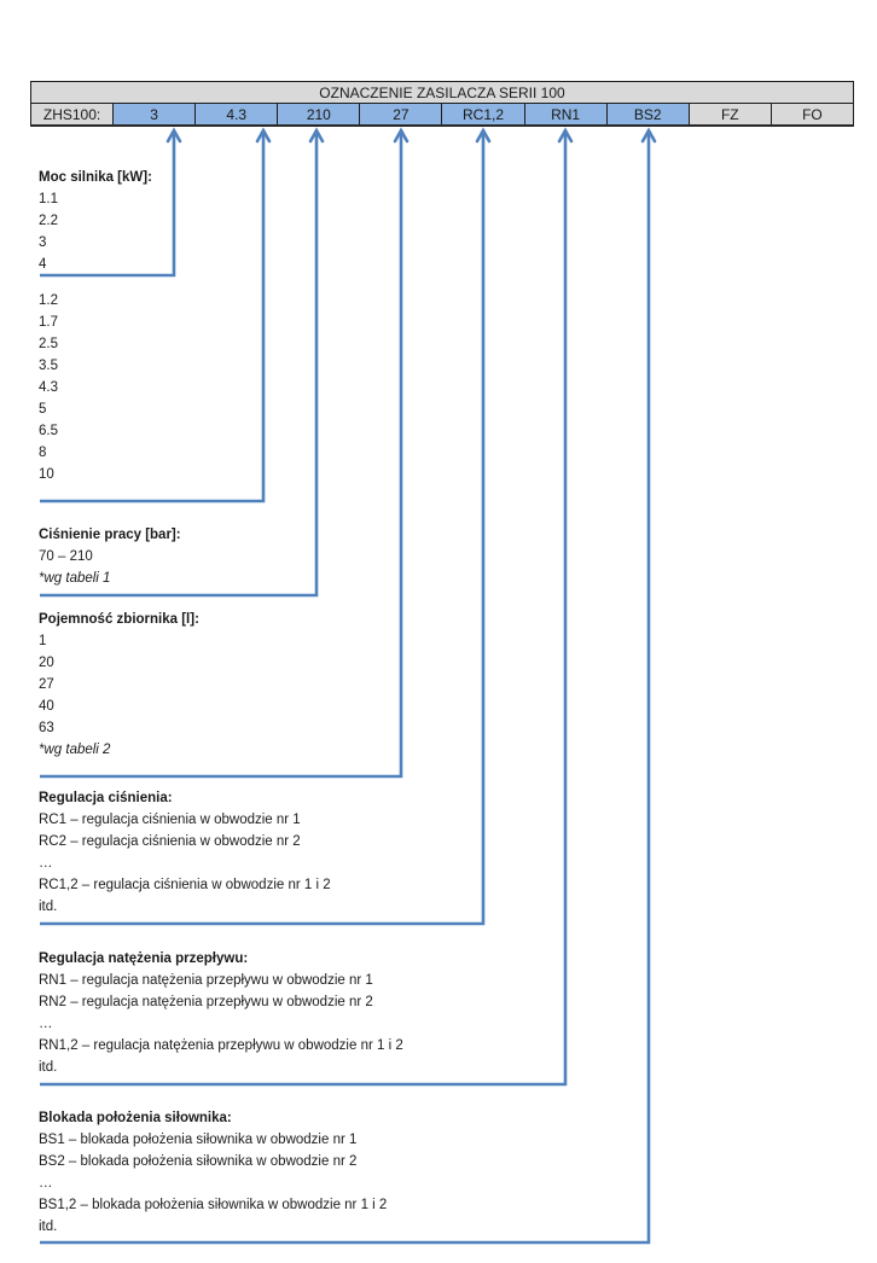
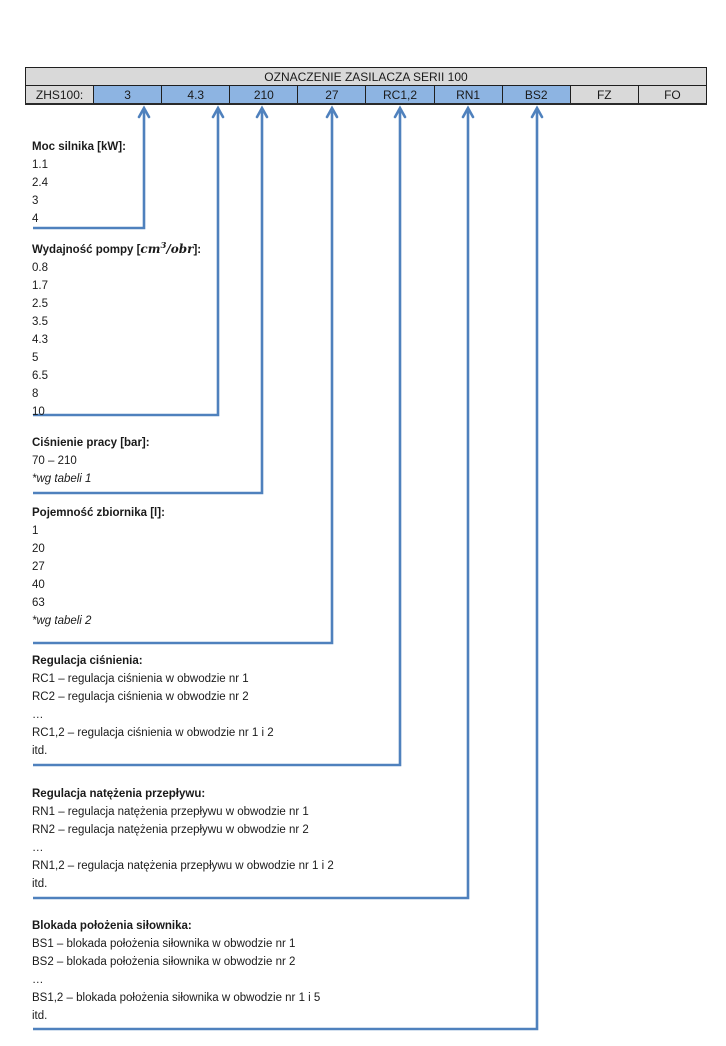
  OZNACZENIE ZASILACZA SERII 100
  ZHS100:	3	4.3	210	27	RC1,2	RN1	BS2	FZ	FO
  Moc silnika [kW]:
  1.1
- 2.2
+ 2.4
  3
  4
+ Wydajność pompy [cm3/obr]:
- 1.2
+ 0.8
  1.7
  2.5
  3.5
  4.3
  5
  6.5
  8
  10
  Ciśnienie pracy [bar]:
  70 – 210
  *wg tabeli 1
  Pojemność zbiornika [l]:
  1
  20
  27
  40
  63
  *wg tabeli 2
  Regulacja ciśnienia:
  RC1 – regulacja ciśnienia w obwodzie nr 1
  RC2 – regulacja ciśnienia w obwodzie nr 2
  …
  RC1,2 – regulacja ciśnienia w obwodzie nr 1 i 2
  itd.
  Regulacja natężenia przepływu:
  RN1 – regulacja natężenia przepływu w obwodzie nr 1
  RN2 – regulacja natężenia przepływu w obwodzie nr 2
  …
  RN1,2 – regulacja natężenia przepływu w obwodzie nr 1 i 2
  itd.
  Blokada położenia siłownika:
  BS1 – blokada położenia siłownika w obwodzie nr 1
  BS2 – blokada położenia siłownika w obwodzie nr 2
  …
- BS1,2 – blokada położenia siłownika w obwodzie nr 1 i 2
+ BS1,2 – blokada położenia siłownika w obwodzie nr 1 i 5
  itd.
